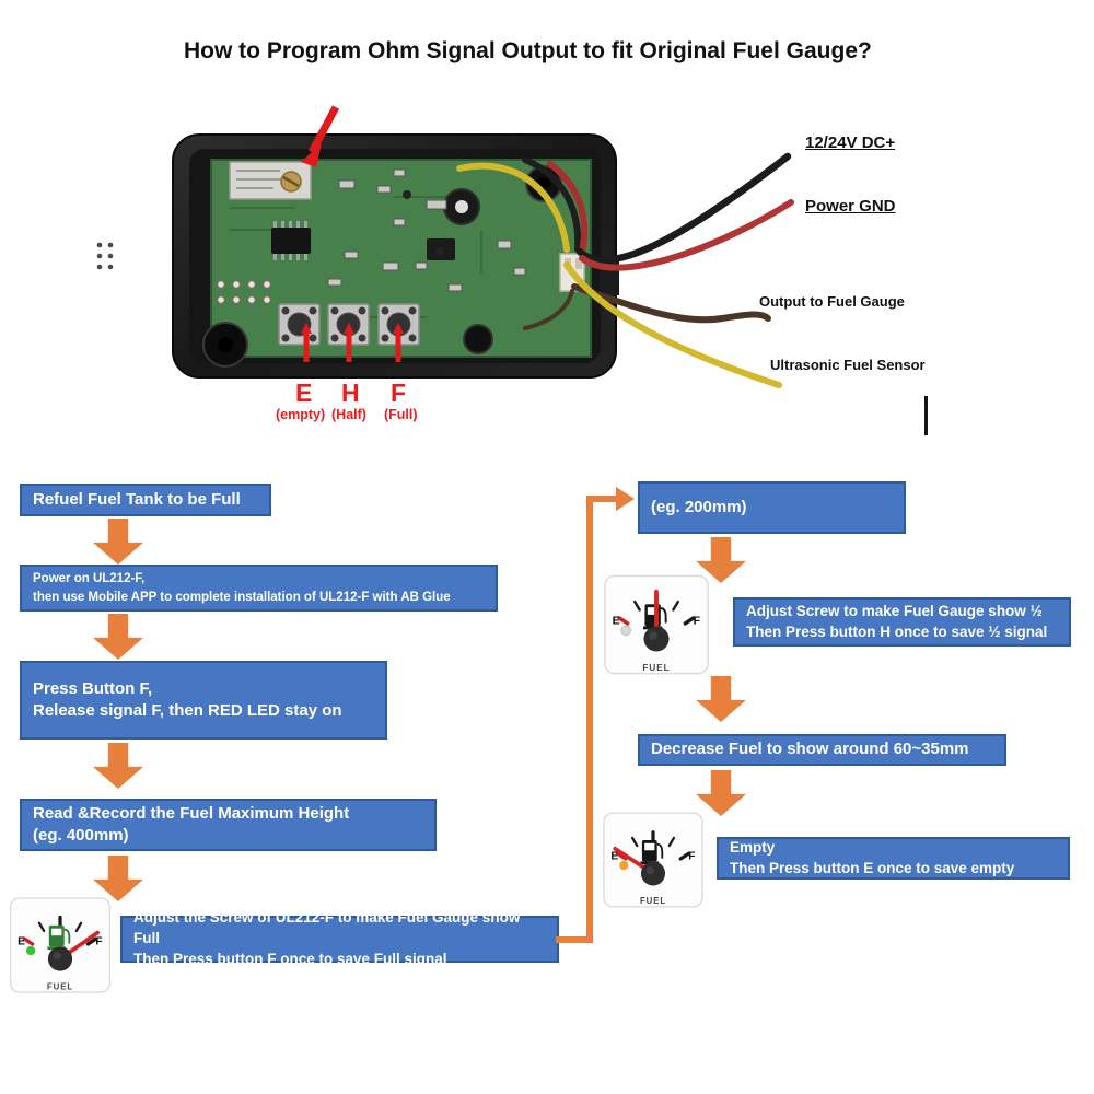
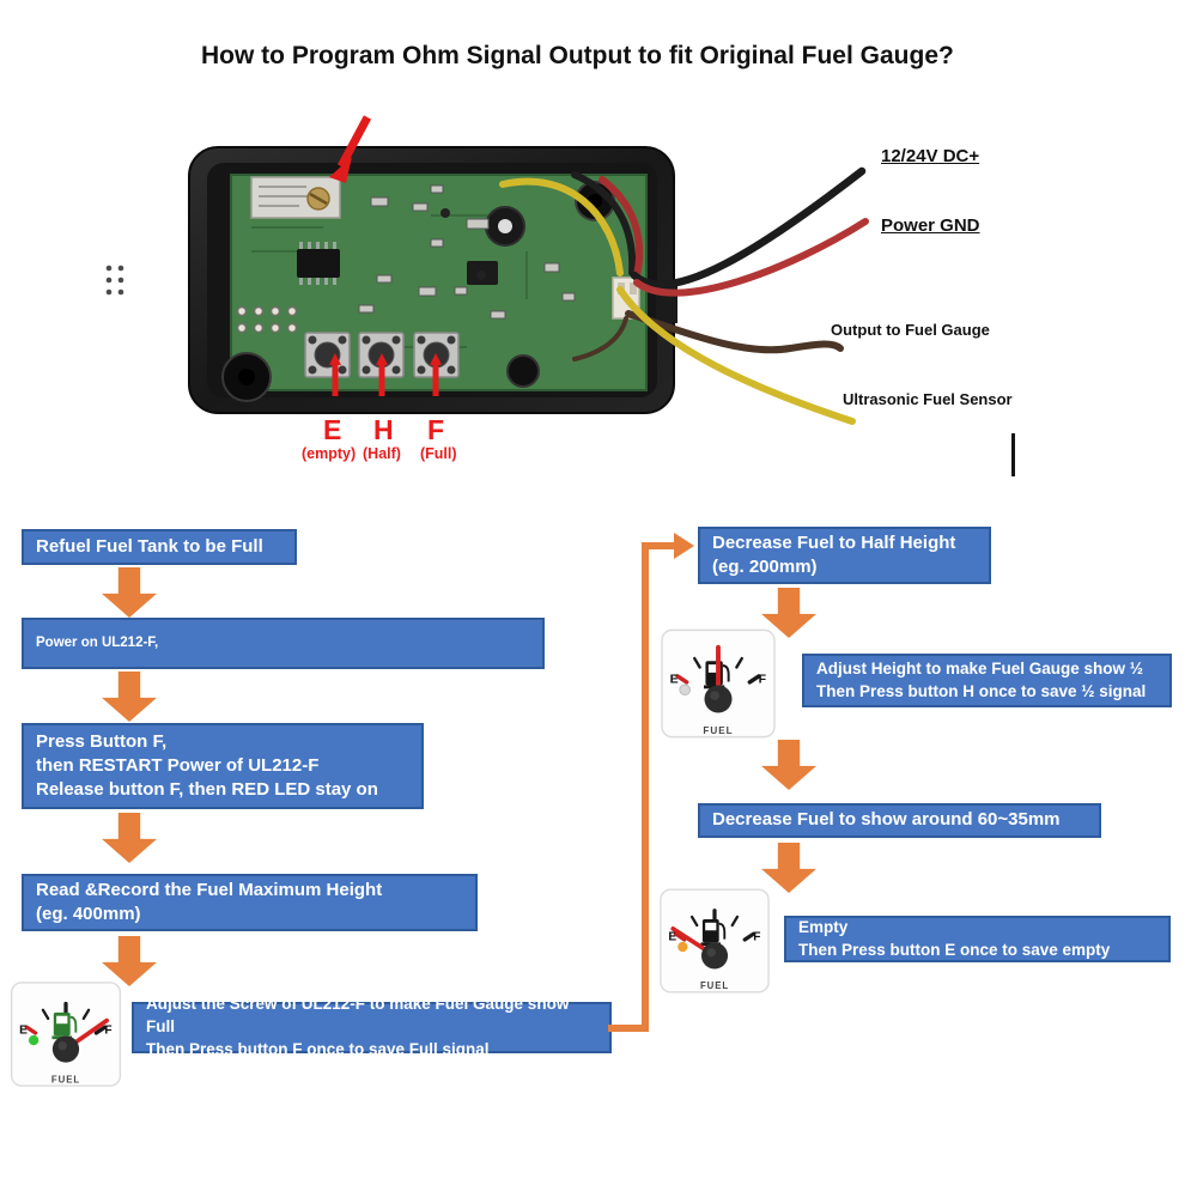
  How to Program Ohm Signal Output to fit Original Fuel Gauge?
  12/24V DC+
  Power GND
  Output to Fuel Gauge
  Ultrasonic Fuel Sensor
  E
  H
  F
  (empty)
  (Half)
  (Full)
  Refuel Fuel Tank to be Full
  Power on UL212-F,
- then use Mobile APP to complete installation of UL212-F with AB Glue
  Press Button F,
+ then RESTART Power of UL212-F
- Release signal F, then RED LED stay on
+ Release button F, then RED LED stay on
  Read &Record the Fuel Maximum Height
  (eg. 400mm)
  Adjust the Screw of UL212-F to make Fuel Gauge show Full
  Then Press button F once to save Full signal
  E
  F
  FUEL
+ Decrease Fuel to Half Height
  (eg. 200mm)
  E
  F
  FUEL
- Adjust Screw to make Fuel Gauge show ½
+ Adjust Height to make Fuel Gauge show ½
  Then Press button H once to save ½ signal
  Decrease Fuel to show around 60~35mm
  E
  F
  FUEL
  Then Press button E once to save empty
